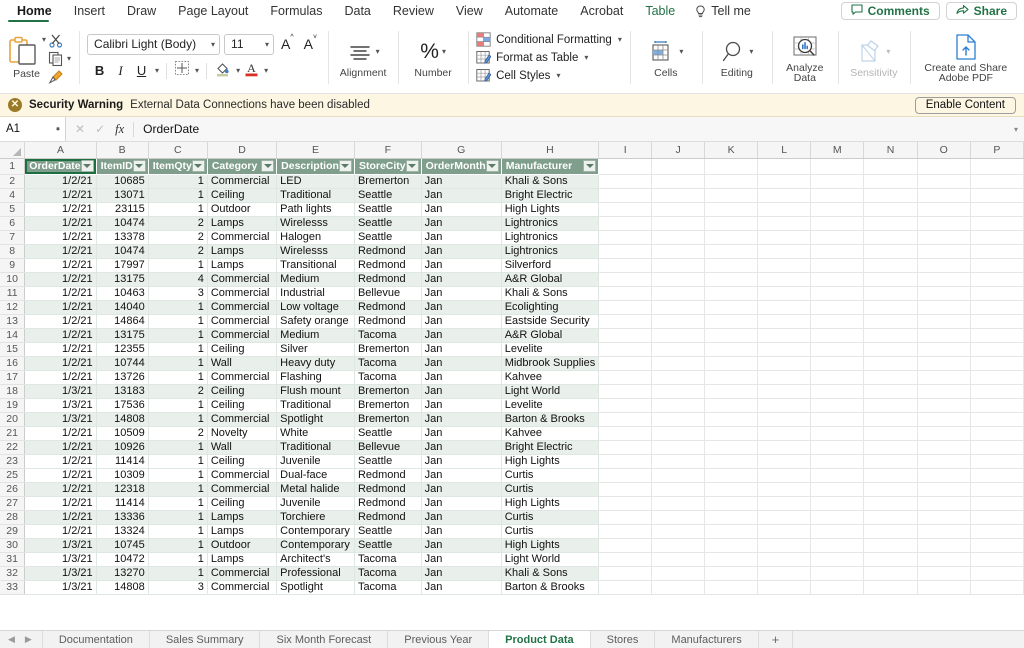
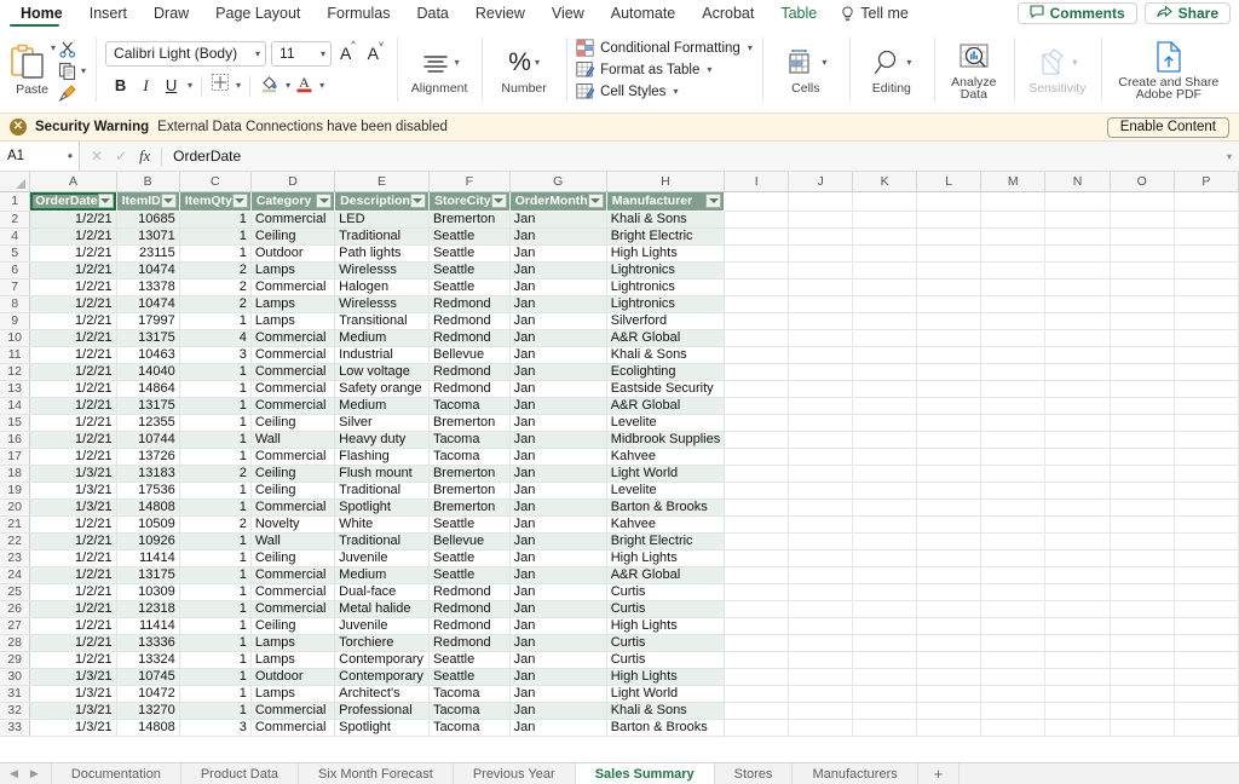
  Home
  Insert
  Draw
  Page Layout
  Formulas
  Data
  Review
  View
  Automate
  Acrobat
  Table
  Tell me
  Comments
  Share
  ▾
  Paste
  ▾
  Calibri Light (Body)
  ▾
  11
  ▾
  B
  I
  U
  ▾
  ▾
  ▾
  A
  ▾
  ▾
  Alignment
  %
  ▾
  Number
  Conditional Formatting
  ▾
  Format as Table
  ▾
  Cell Styles
  ▾
  ▾
  Cells
  ▾
  Editing
  Analyze Data
  ▾
  Sensitivity
  Create and Share Adobe PDF
  ✕
  Security Warning
  External Data Connections have been disabled
  Enable Content
  A1
  ✕
  ✓
  fx
  OrderDate
  ▾
  	A	B	C	D	E	F	G	H	I	J	K	L	M	N	O	P
  1	OrderDate	ItemID	ItemQty	Category	Description	StoreCity	OrderMonth	Manufacturer
  2	1/2/21	10685	1	Commercial	LED	Bremerton	Jan	Khali & Sons
  4	1/2/21	13071	1	Ceiling	Traditional	Seattle	Jan	Bright Electric
  5	1/2/21	23115	1	Outdoor	Path lights	Seattle	Jan	High Lights
  6	1/2/21	10474	2	Lamps	Wirelesss	Seattle	Jan	Lightronics
  7	1/2/21	13378	2	Commercial	Halogen	Seattle	Jan	Lightronics
  8	1/2/21	10474	2	Lamps	Wirelesss	Redmond	Jan	Lightronics
  9	1/2/21	17997	1	Lamps	Transitional	Redmond	Jan	Silverford
  10	1/2/21	13175	4	Commercial	Medium	Redmond	Jan	A&R Global
  11	1/2/21	10463	3	Commercial	Industrial	Bellevue	Jan	Khali & Sons
  12	1/2/21	14040	1	Commercial	Low voltage	Redmond	Jan	Ecolighting
  13	1/2/21	14864	1	Commercial	Safety orange	Redmond	Jan	Eastside Security
  14	1/2/21	13175	1	Commercial	Medium	Tacoma	Jan	A&R Global
  15	1/2/21	12355	1	Ceiling	Silver	Bremerton	Jan	Levelite
  16	1/2/21	10744	1	Wall	Heavy duty	Tacoma	Jan	Midbrook Supplies
  17	1/2/21	13726	1	Commercial	Flashing	Tacoma	Jan	Kahvee
  18	1/3/21	13183	2	Ceiling	Flush mount	Bremerton	Jan	Light World
  19	1/3/21	17536	1	Ceiling	Traditional	Bremerton	Jan	Levelite
  20	1/3/21	14808	1	Commercial	Spotlight	Bremerton	Jan	Barton & Brooks
  21	1/2/21	10509	2	Novelty	White	Seattle	Jan	Kahvee
  22	1/2/21	10926	1	Wall	Traditional	Bellevue	Jan	Bright Electric
  23	1/2/21	11414	1	Ceiling	Juvenile	Seattle	Jan	High Lights
+ 24	1/2/21	13175	1	Commercial	Medium	Seattle	Jan	A&R Global
  25	1/2/21	10309	1	Commercial	Dual-face	Redmond	Jan	Curtis
  26	1/2/21	12318	1	Commercial	Metal halide	Redmond	Jan	Curtis
  27	1/2/21	11414	1	Ceiling	Juvenile	Redmond	Jan	High Lights
  28	1/2/21	13336	1	Lamps	Torchiere	Redmond	Jan	Curtis
  29	1/2/21	13324	1	Lamps	Contemporary	Seattle	Jan	Curtis
  30	1/3/21	10745	1	Outdoor	Contemporary	Seattle	Jan	High Lights
  31	1/3/21	10472	1	Lamps	Architect's	Tacoma	Jan	Light World
  32	1/3/21	13270	1	Commercial	Professional	Tacoma	Jan	Khali & Sons
  33	1/3/21	14808	3	Commercial	Spotlight	Tacoma	Jan	Barton & Brooks
  ◀
  ▶
  Documentation
- Sales Summary
+ Product Data
  Six Month Forecast
  Previous Year
- Product Data
+ Sales Summary
  Stores
  Manufacturers
  +
